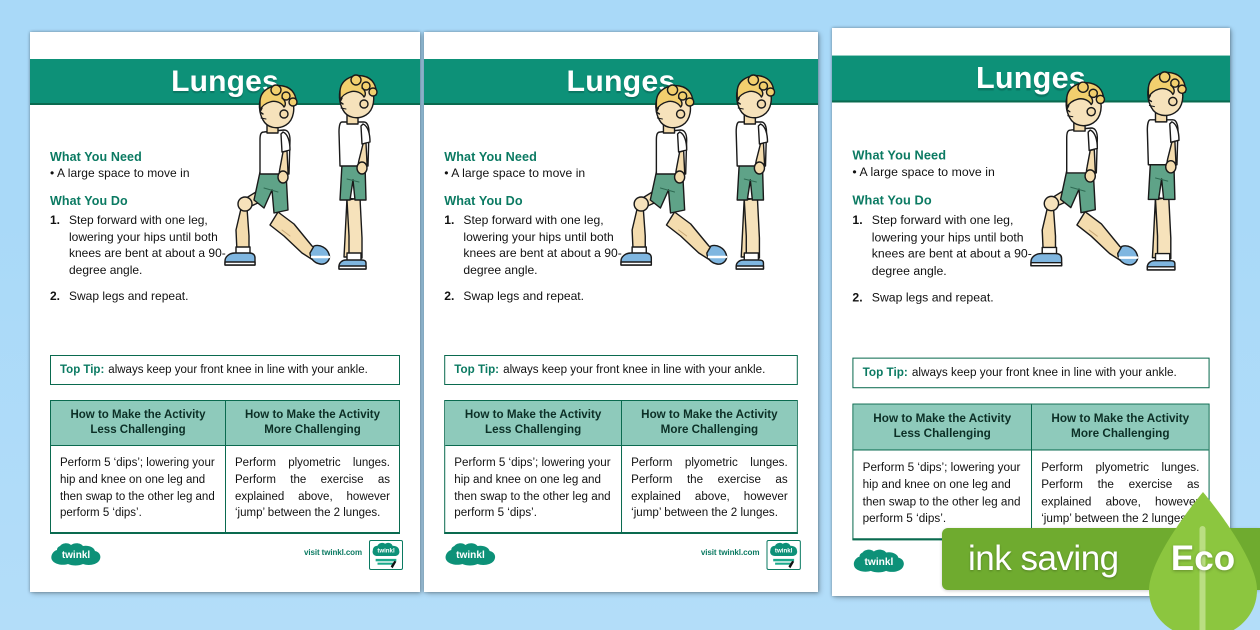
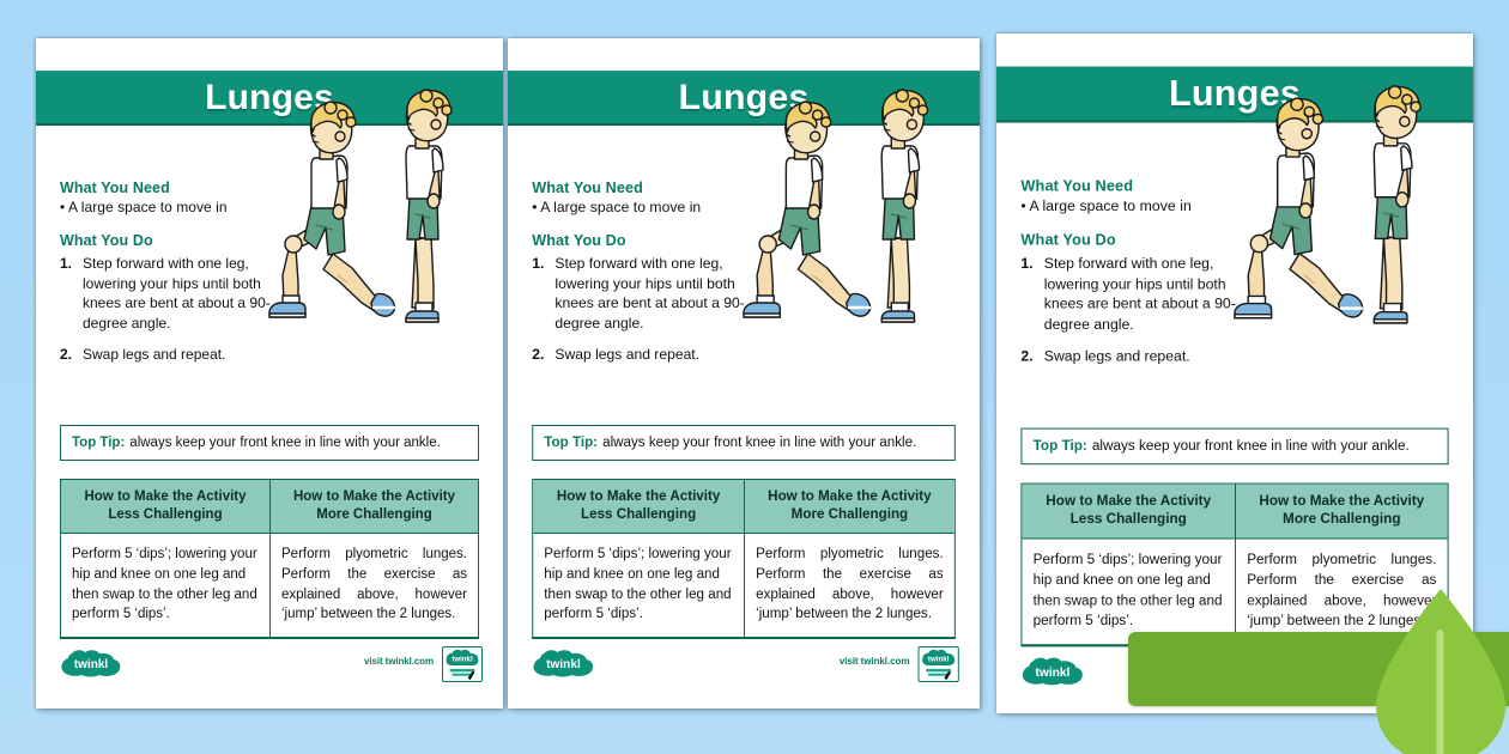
  Lunges
  What You Need
  • A large space to move in
  What You Do
  1.
  Step forward with one leg, lowering your hips until both knees are bent at about a 90-degree angle.
  2.
  Swap legs and repeat.
  Top Tip:
  always keep your front knee in line with your ankle.
  How to Make the Activity Less Challenging
  Perform 5 ‘dips’; lowering your hip and knee on one leg and then swap to the other leg and perform 5 ‘dips’.
  How to Make the Activity More Challenging
  Perform plyometric lunges. Perform the exercise as explained above, however ‘jump’ between the 2 lunges.
  twinkl
  visit twinkl.com
  Lunges
  What You Need
  • A large space to move in
  What You Do
  1.
  Step forward with one leg, lowering your hips until both knees are bent at about a 90-degree angle.
  2.
  Swap legs and repeat.
  Top Tip:
  always keep your front knee in line with your ankle.
  How to Make the Activity Less Challenging
  Perform 5 ‘dips’; lowering your hip and knee on one leg and then swap to the other leg and perform 5 ‘dips’.
  How to Make the Activity More Challenging
  Perform plyometric lunges. Perform the exercise as explained above, however ‘jump’ between the 2 lunges.
  twinkl
  visit twinkl.com
  Lunges
  What You Need
  • A large space to move in
  What You Do
  1.
  Step forward with one leg, lowering your hips until both knees are bent at about a 90-degree angle.
  2.
  Swap legs and repeat.
  Top Tip:
  always keep your front knee in line with your ankle.
  How to Make the Activity Less Challenging
  Perform 5 ‘dips’; lowering your hip and knee on one leg and then swap to the other leg and perform 5 ‘dips’.
  How to Make the Activity More Challenging
  Perform plyometric lunges. Perform the exercise as explained above, howeve ‘jump’ between the 2 lunge
  twinkl
- ink saving
- Eco
